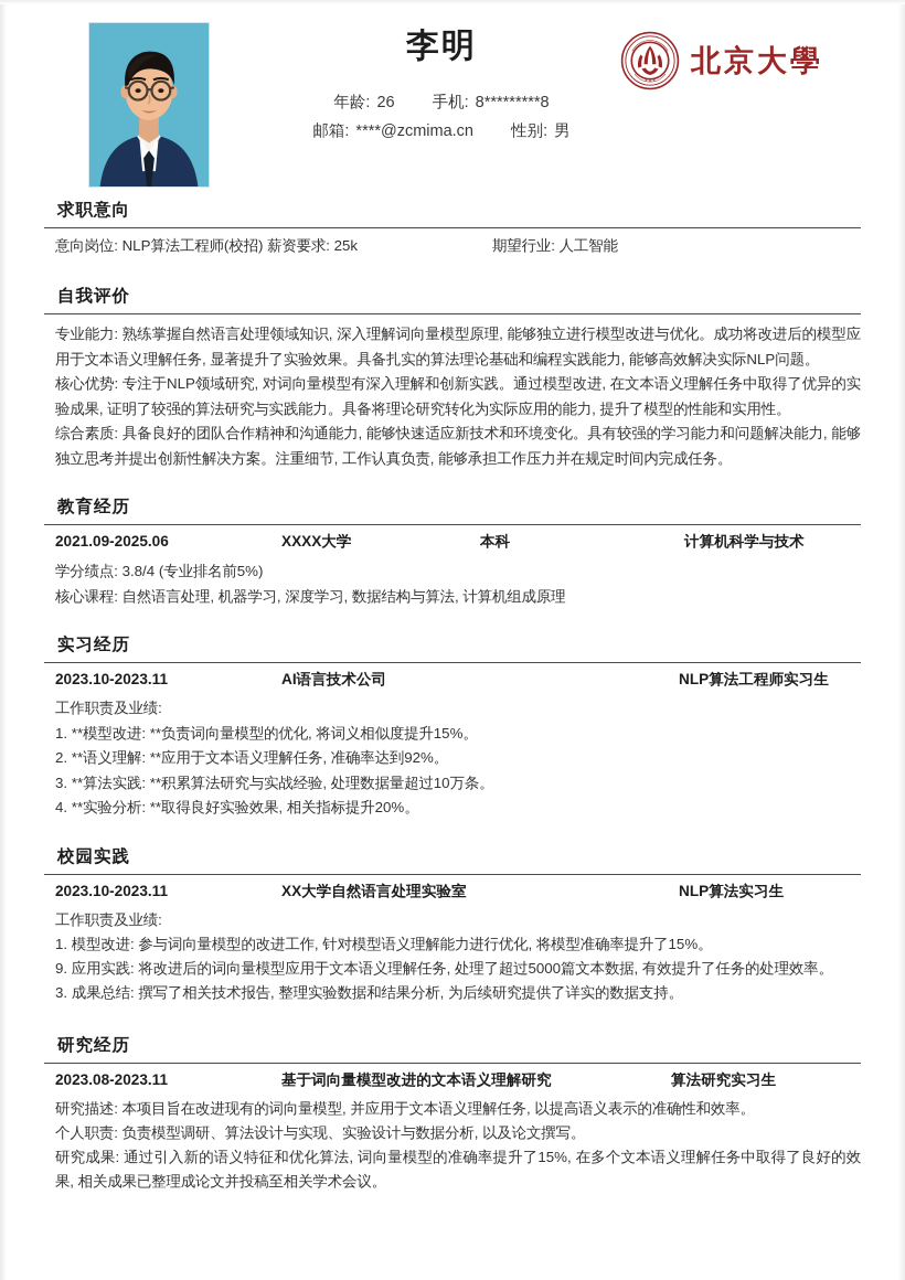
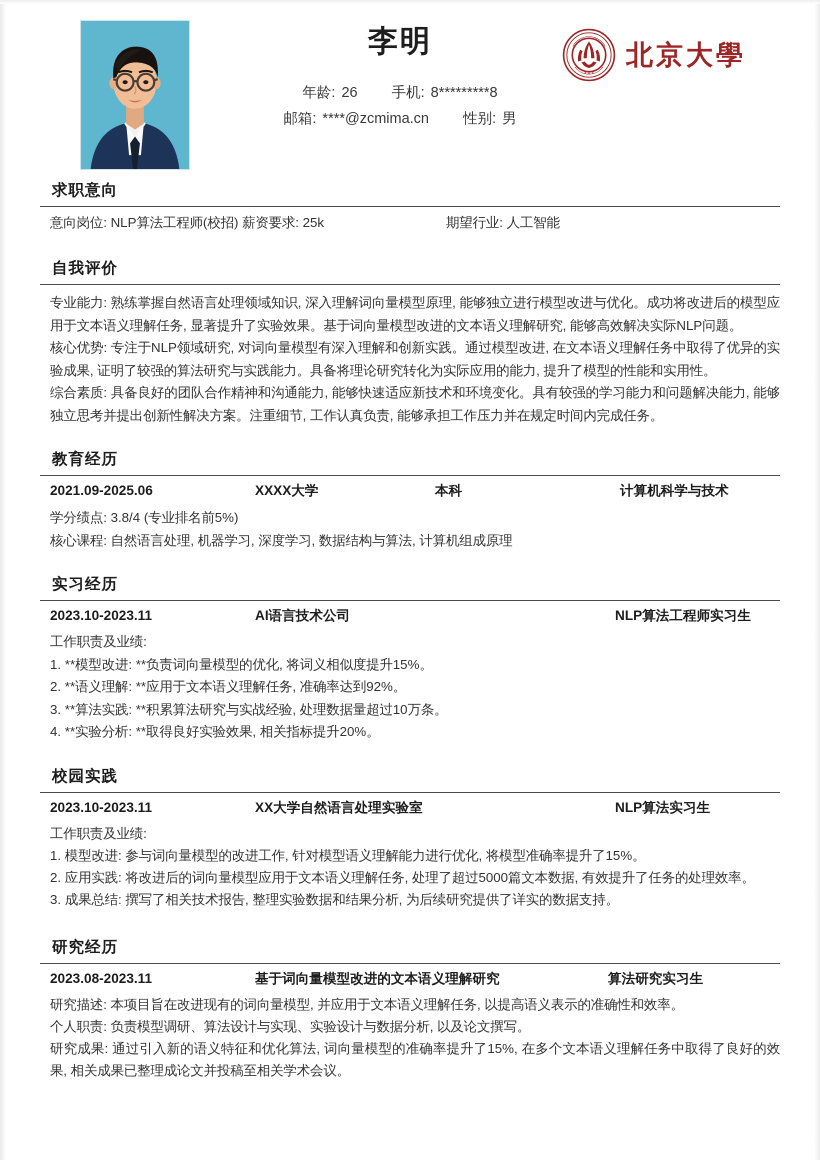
  李明
  年龄: 26 手机: 8*********8
  邮箱: ****@zcmima.cn 性别: 男
  北京大學
  求职意向
  意向岗位: NLP算法工程师(校招) 薪资要求: 25k
  期望行业: 人工智能
  自我评价
- 专业能力: 熟练掌握自然语言处理领域知识, 深入理解词向量模型原理, 能够独立进行模型改进与优化。成功将改进后的模型应用于文本语义理解任务, 显著提升了实验效果。具备扎实的算法理论基础和编程实践能力, 能够高效解决实际NLP问题。
+ 专业能力: 熟练掌握自然语言处理领域知识, 深入理解词向量模型原理, 能够独立进行模型改进与优化。成功将改进后的模型应用于文本语义理解任务, 显著提升了实验效果。基于词向量模型改进的文本语义理解研究, 能够高效解决实际NLP问题。
  核心优势: 专注于NLP领域研究, 对词向量模型有深入理解和创新实践。通过模型改进, 在文本语义理解任务中取得了优异的实验成果, 证明了较强的算法研究与实践能力。具备将理论研究转化为实际应用的能力, 提升了模型的性能和实用性。
  综合素质: 具备良好的团队合作精神和沟通能力, 能够快速适应新技术和环境变化。具有较强的学习能力和问题解决能力, 能够独立思考并提出创新性解决方案。注重细节, 工作认真负责, 能够承担工作压力并在规定时间内完成任务。
  教育经历
  2021.09-2025.06
  XXXX大学
  本科
  计算机科学与技术
  学分绩点: 3.8/4 (专业排名前5%)
  核心课程: 自然语言处理, 机器学习, 深度学习, 数据结构与算法, 计算机组成原理
  实习经历
  2023.10-2023.11
  AI语言技术公司
  NLP算法工程师实习生
  工作职责及业绩:
  1. **模型改进: **负责词向量模型的优化, 将词义相似度提升15%。
  2. **语义理解: **应用于文本语义理解任务, 准确率达到92%。
  3. **算法实践: **积累算法研究与实战经验, 处理数据量超过10万条。
  4. **实验分析: **取得良好实验效果, 相关指标提升20%。
  校园实践
  2023.10-2023.11
  XX大学自然语言处理实验室
  NLP算法实习生
  工作职责及业绩:
  1. 模型改进: 参与词向量模型的改进工作, 针对模型语义理解能力进行优化, 将模型准确率提升了15%。
- 9. 应用实践: 将改进后的词向量模型应用于文本语义理解任务, 处理了超过5000篇文本数据, 有效提升了任务的处理效率。
+ 2. 应用实践: 将改进后的词向量模型应用于文本语义理解任务, 处理了超过5000篇文本数据, 有效提升了任务的处理效率。
  3. 成果总结: 撰写了相关技术报告, 整理实验数据和结果分析, 为后续研究提供了详实的数据支持。
  研究经历
  2023.08-2023.11
  基于词向量模型改进的文本语义理解研究
  算法研究实习生
  研究描述: 本项目旨在改进现有的词向量模型, 并应用于文本语义理解任务, 以提高语义表示的准确性和效率。
  个人职责: 负责模型调研、算法设计与实现、实验设计与数据分析, 以及论文撰写。
  研究成果: 通过引入新的语义特征和优化算法, 词向量模型的准确率提升了15%, 在多个文本语义理解任务中取得了良好的效果, 相关成果已整理成论文并投稿至相关学术会议。
